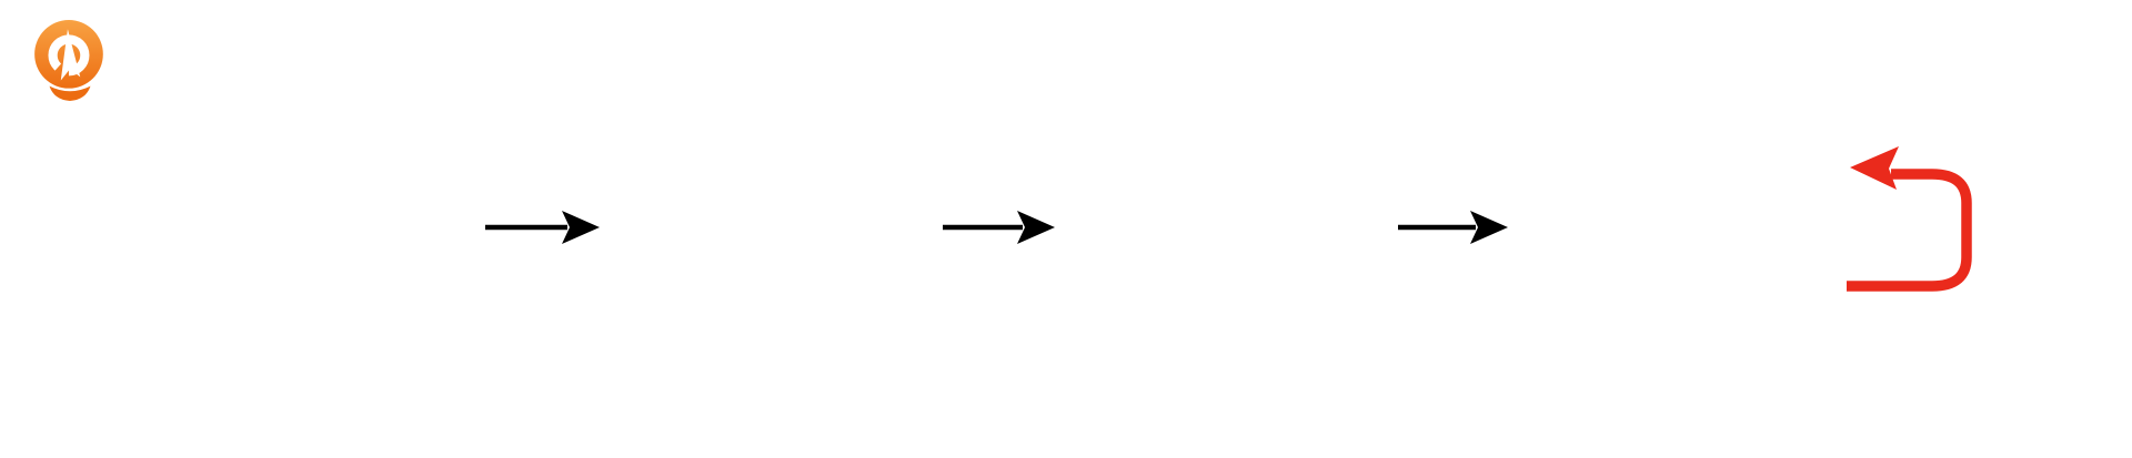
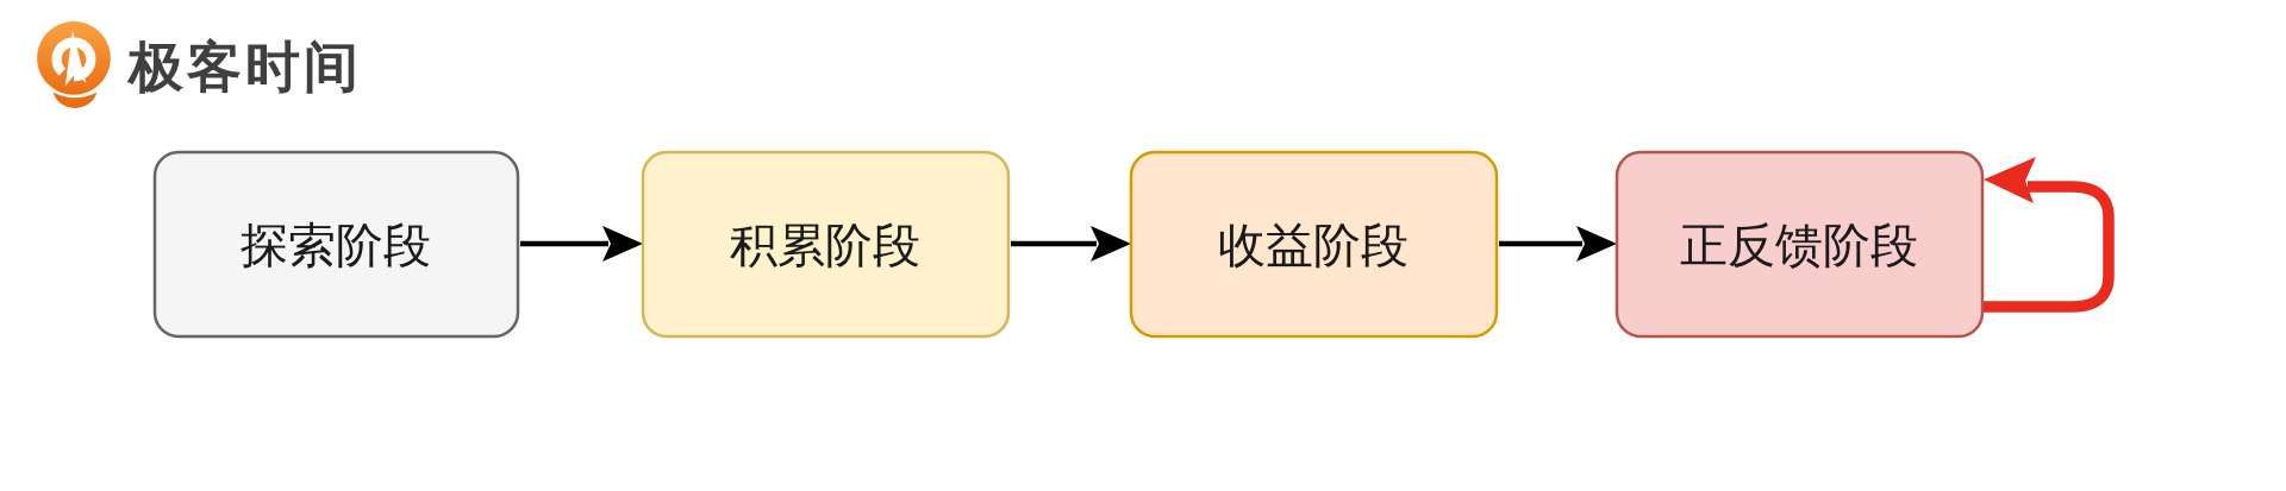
+ 极客时间
+ 探索阶段
+ 积累阶段
+ 收益阶段
+ 正反馈阶段
